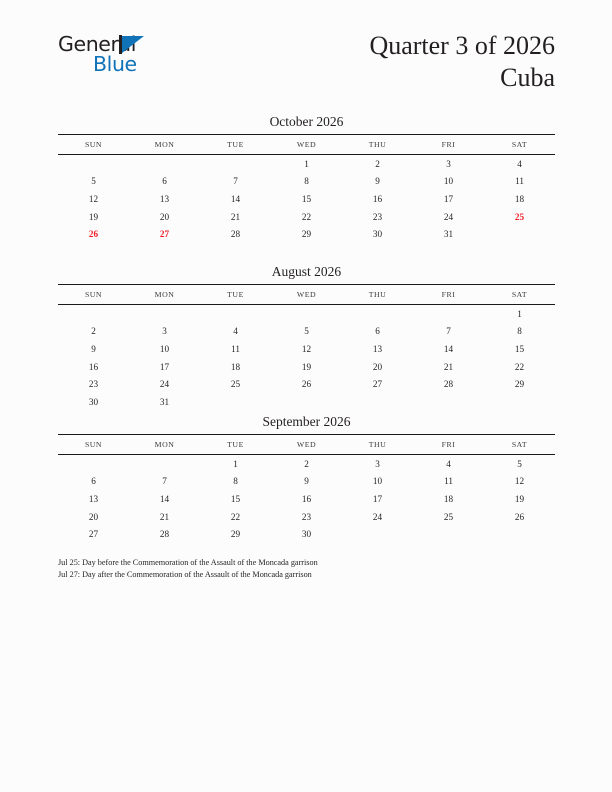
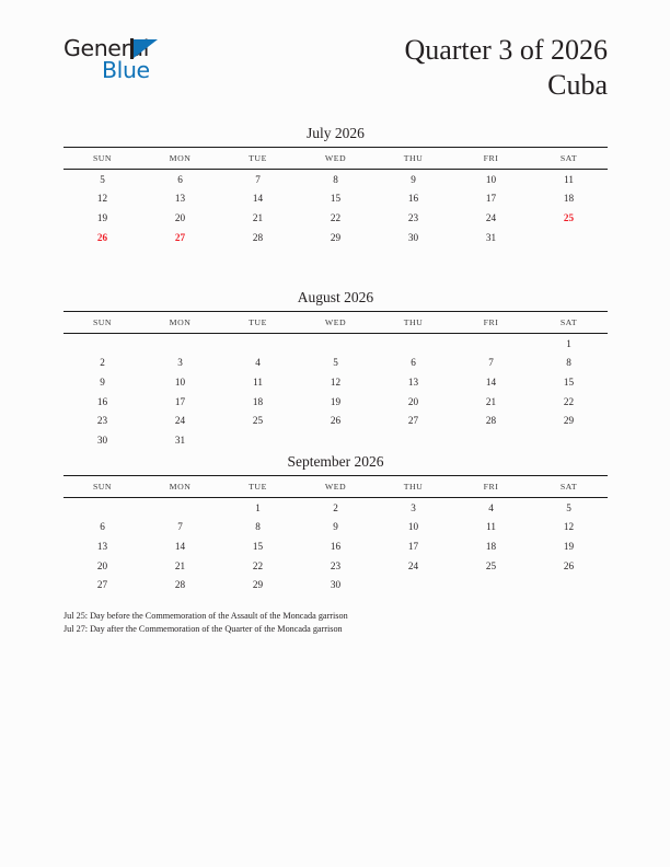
  General
  Blue
  Quarter 3 of 2026
  Cuba
- October 2026
+ July 2026
  SUN	MON	TUE	WED	THU	FRI	SAT
- 			1	2	3	4
  5	6	7	8	9	10	11
  12	13	14	15	16	17	18
  19	20	21	22	23	24	25
  26	27	28	29	30	31
  August 2026
  SUN	MON	TUE	WED	THU	FRI	SAT
  						1
  2	3	4	5	6	7	8
  9	10	11	12	13	14	15
  16	17	18	19	20	21	22
  23	24	25	26	27	28	29
  30	31
  September 2026
  SUN	MON	TUE	WED	THU	FRI	SAT
  		1	2	3	4	5
  6	7	8	9	10	11	12
  13	14	15	16	17	18	19
  20	21	22	23	24	25	26
  27	28	29	30
  Jul 25: Day before the Commemoration of the Assault of the Moncada garrison
- Jul 27: Day after the Commemoration of the Assault of the Moncada garrison
+ Jul 27: Day after the Commemoration of the Quarter of the Moncada garrison
